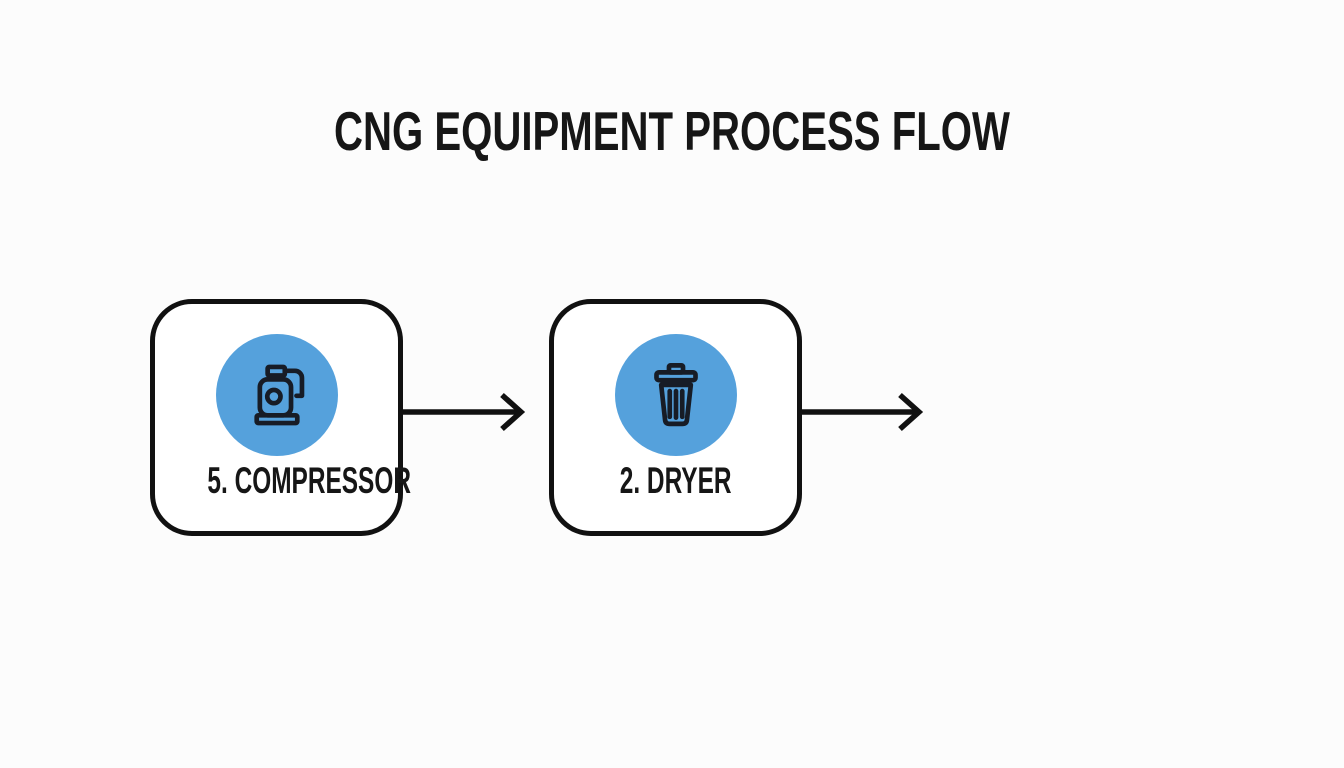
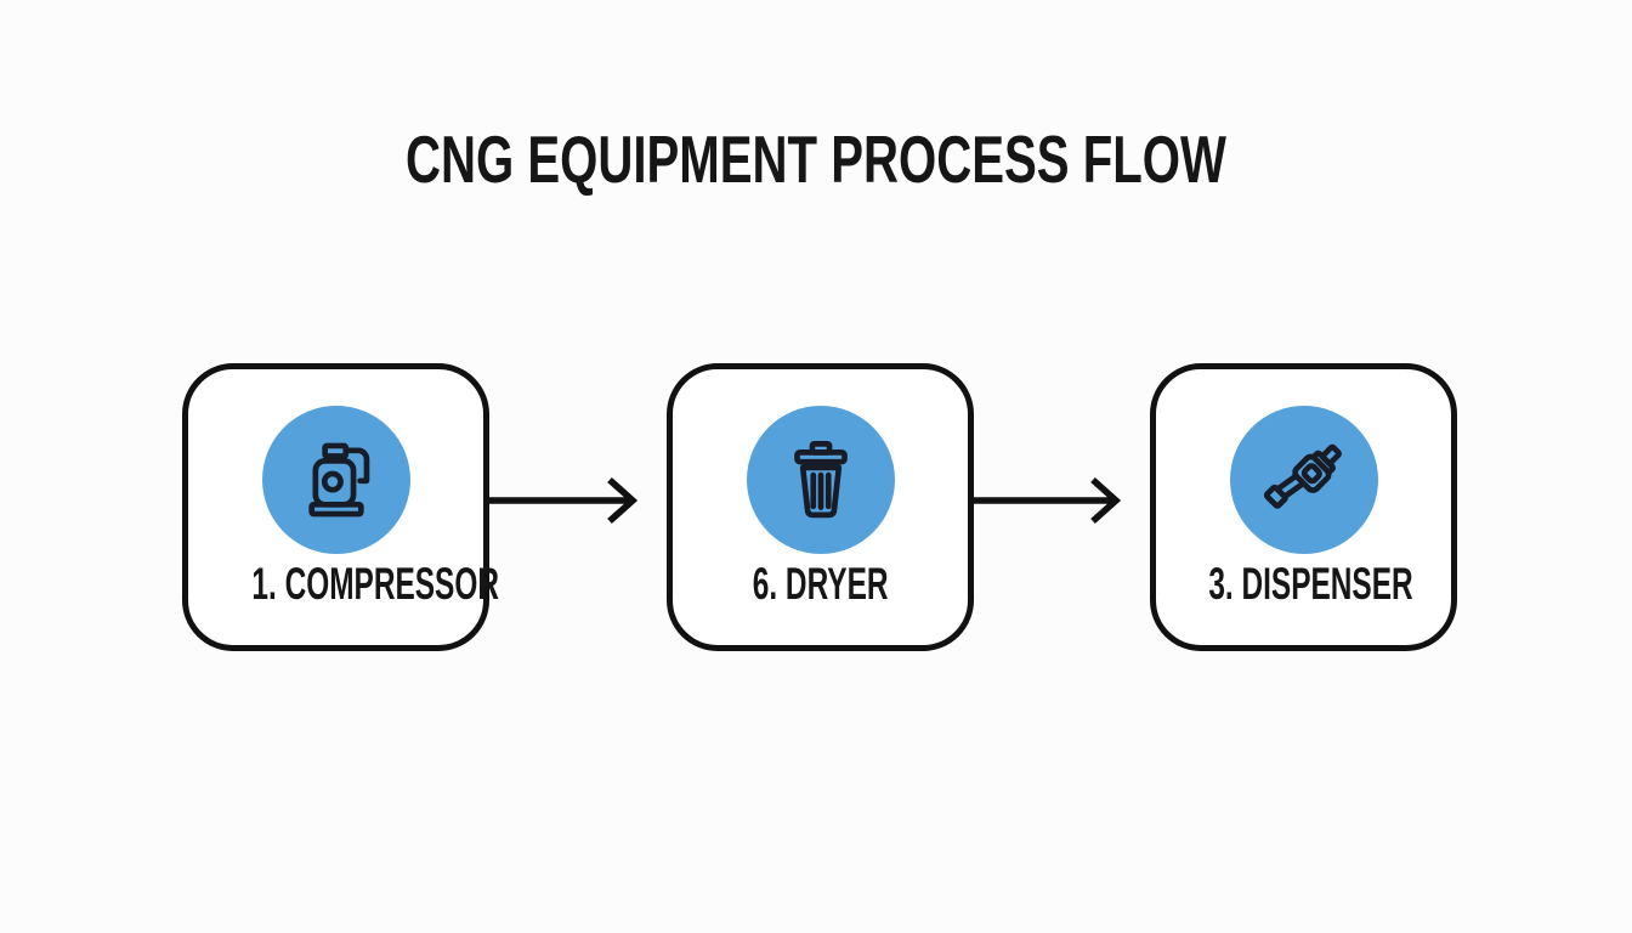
  CNG EQUIPMENT PROCESS FLOW
- 5. COMPRESSOR
+ 1. COMPRESSOR
- 2. DRYER
+ 6. DRYER
+ 3. DISPENSER
